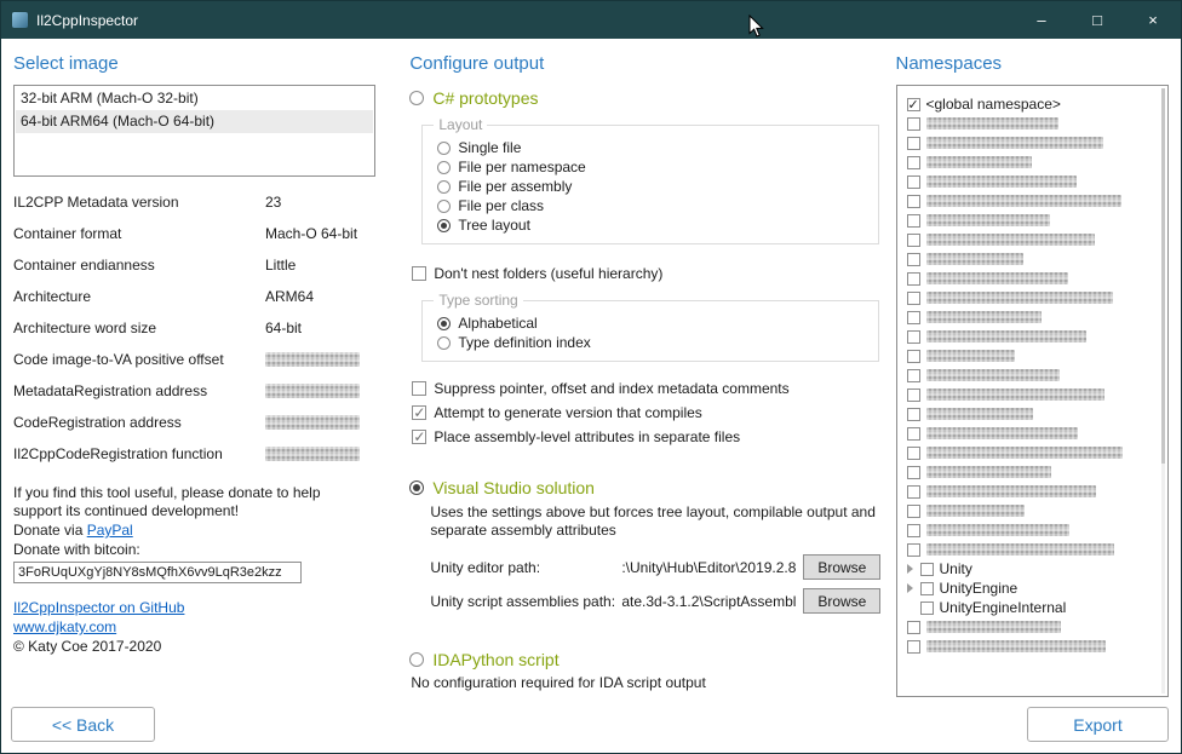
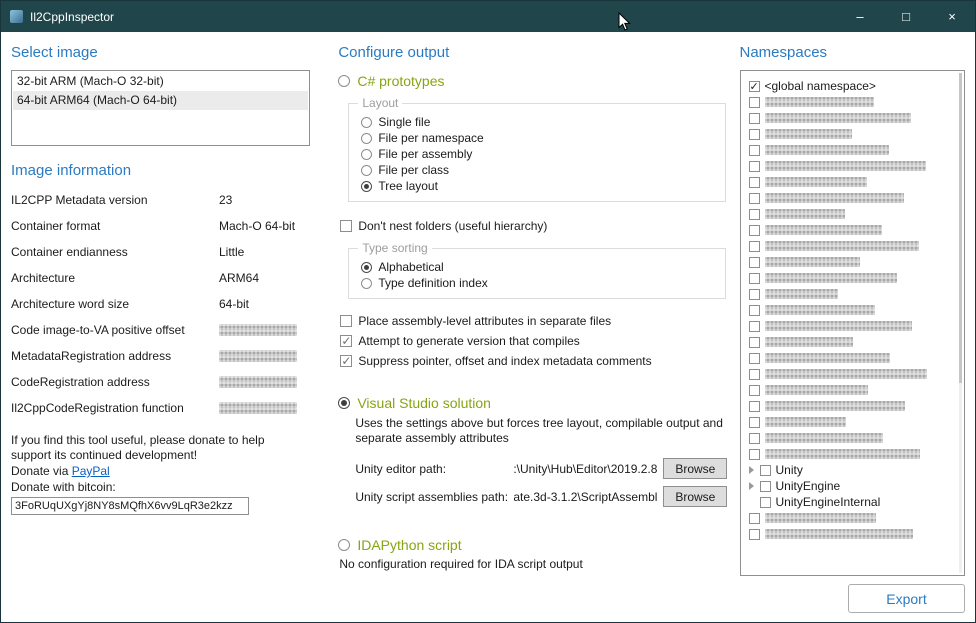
  Il2CppInspector
  –
  □
  ×
  Select image
  32-bit ARM (Mach-O 32-bit)
  64-bit ARM64 (Mach-O 64-bit)
+ Image information
  IL2CPP Metadata version
  23
  Container format
  Mach-O 64-bit
  Container endianness
  Little
  Architecture
  ARM64
  Architecture word size
  64-bit
  Code image-to-VA positive offset
  MetadataRegistration address
  CodeRegistration address
  Il2CppCodeRegistration function
  If you find this tool useful, please donate to help support its continued development!
  Donate via PayPal
  Donate with bitcoin:
  3FoRUqUXgYj8NY8sMQfhX6vv9LqR3e2kzz
- Il2CppInspector on GitHub
- www.djkaty.com
- © Katy Coe 2017-2020
- << Back
  Configure output
  C# prototypes
  Layout
  Single file
  File per namespace
  File per assembly
  File per class
  Tree layout
  Don't nest folders (useful hierarchy)
  Type sorting
  Alphabetical
  Type definition index
- Suppress pointer, offset and index metadata comments
+ Place assembly-level attributes in separate files
  Attempt to generate version that compiles
- Place assembly-level attributes in separate files
+ Suppress pointer, offset and index metadata comments
  Visual Studio solution
  Uses the settings above but forces tree layout, compilable output and separate assembly attributes
  Unity editor path:
  :\Unity\Hub\Editor\2019.2.8
  Browse
  Unity script assemblies path:
  ate.3d-3.1.2\ScriptAssembl
  Browse
  IDAPython script
  No configuration required for IDA script output
  Namespaces
  <global namespace>
  Unity
  UnityEngine
  UnityEngineInternal
  Export
